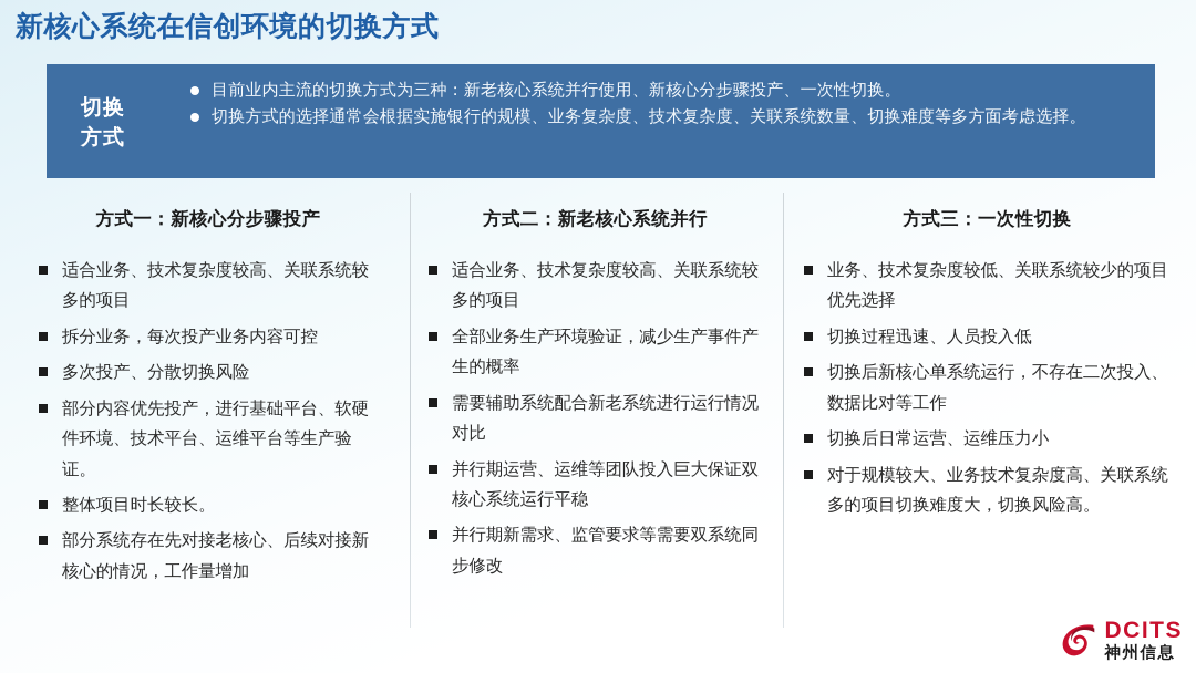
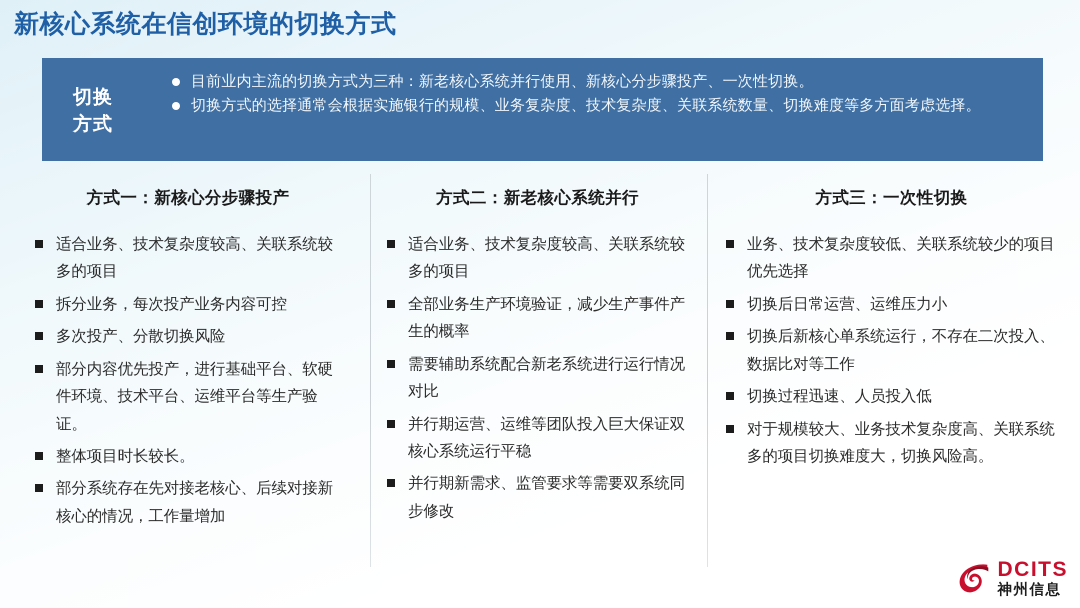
  新核心系统在信创环境的切换方式
  切换
  方式
  目前业内主流的切换方式为三种：新老核心系统并行使用、新核心分步骤投产、一次性切换。
  切换方式的选择通常会根据实施银行的规模、业务复杂度、技术复杂度、关联系统数量、切换难度等多方面考虑选择。
  方式一：新核心分步骤投产
  适合业务、技术复杂度较高、关联系统较多的项目
  拆分业务，每次投产业务内容可控
  多次投产、分散切换风险
  部分内容优先投产，进行基础平台、软硬件环境、技术平台、运维平台等生产验证。
  整体项目时长较长。
  部分系统存在先对接老核心、后续对接新核心的情况，工作量增加
  方式二：新老核心系统并行
  适合业务、技术复杂度较高、关联系统较多的项目
  全部业务生产环境验证，减少生产事件产生的概率
  需要辅助系统配合新老系统进行运行情况对比
  并行期运营、运维等团队投入巨大保证双核心系统运行平稳
  并行期新需求、监管要求等需要双系统同步修改
  方式三：一次性切换
  业务、技术复杂度较低、关联系统较少的项目优先选择
- 切换过程迅速、人员投入低
+ 切换后日常运营、运维压力小
  切换后新核心单系统运行，不存在二次投入、数据比对等工作
- 切换后日常运营、运维压力小
+ 切换过程迅速、人员投入低
  对于规模较大、业务技术复杂度高、关联系统多的项目切换难度大，切换风险高。
  DCITS
  神州信息
